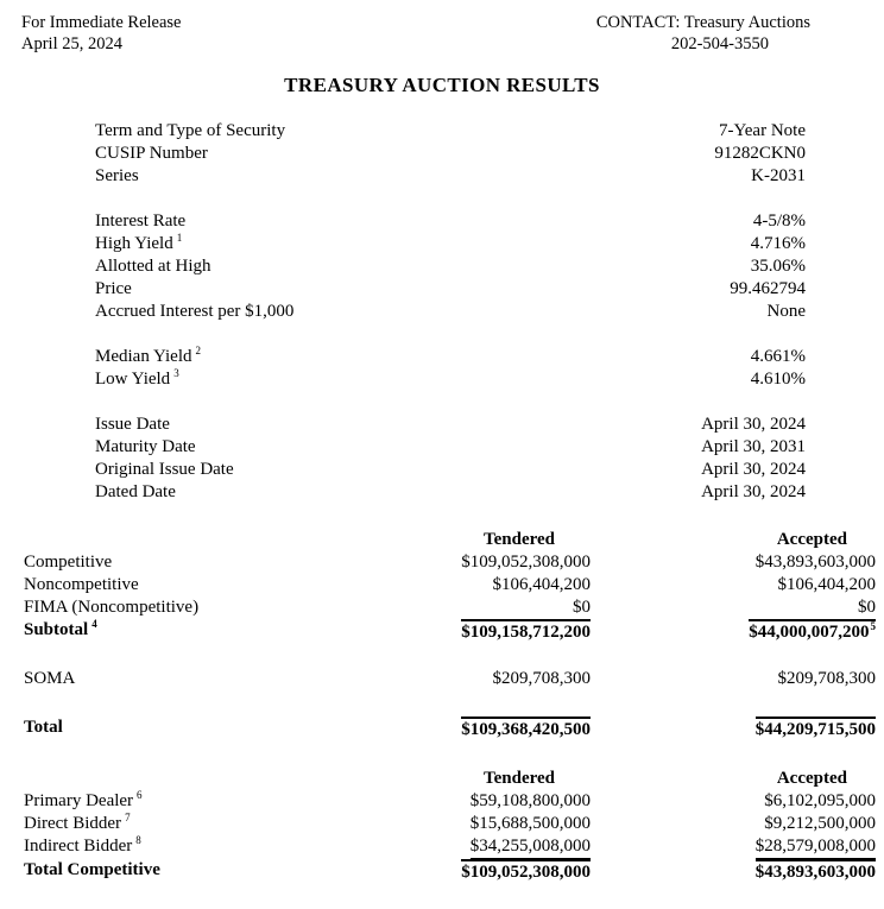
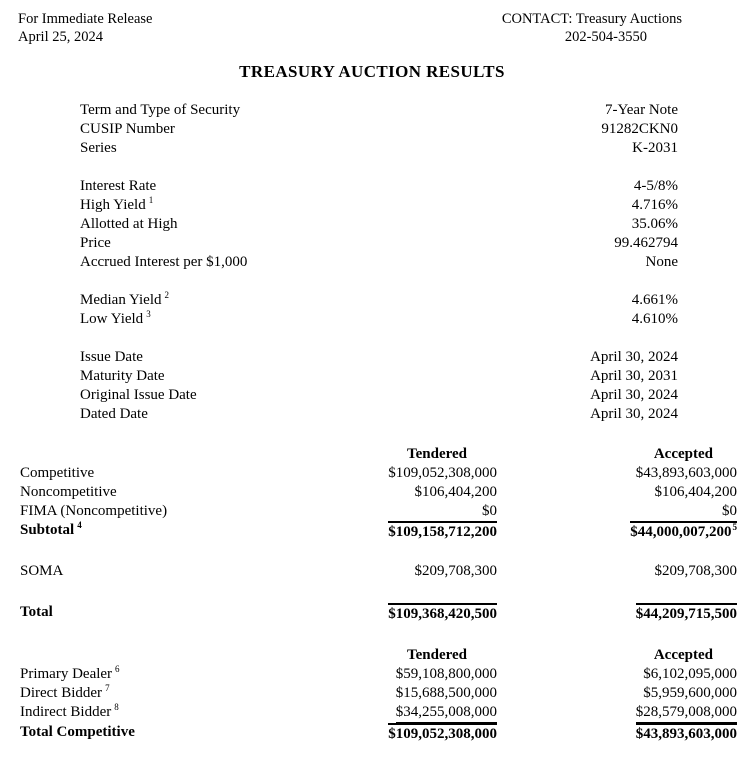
  For Immediate Release
  April 25, 2024
  CONTACT: Treasury Auctions
  202-504-3550
  TREASURY AUCTION RESULTS
  Term and Type of Security
  7-Year Note
  CUSIP Number
  91282CKN0
  Series
  K-2031
  Interest Rate
  4-5/8%
  High Yield 1
  4.716%
  Allotted at High
  35.06%
  Price
  99.462794
  Accrued Interest per $1,000
  None
  Median Yield 2
  4.661%
  Low Yield 3
  4.610%
  Issue Date
  April 30, 2024
  Maturity Date
  April 30, 2031
  Original Issue Date
  April 30, 2024
  Dated Date
  April 30, 2024
  Tendered
  Accepted
  Competitive
  $109,052,308,000
  $43,893,603,000
  Noncompetitive
  $106,404,200
  $106,404,200
  FIMA (Noncompetitive)
  $0
  $0
  Subtotal 4
  $109,158,712,200
  $44,000,007,2005
  SOMA
  $209,708,300
  $209,708,300
  Total
  $109,368,420,500
  $44,209,715,500
  Tendered
  Accepted
  Primary Dealer 6
  $59,108,800,000
  $6,102,095,000
  Direct Bidder 7
  $15,688,500,000
- $9,212,500,000
+ $5,959,600,000
  Indirect Bidder 8
  $34,255,008,000
  $28,579,008,000
  Total Competitive
  $109,052,308,000
  $43,893,603,000
